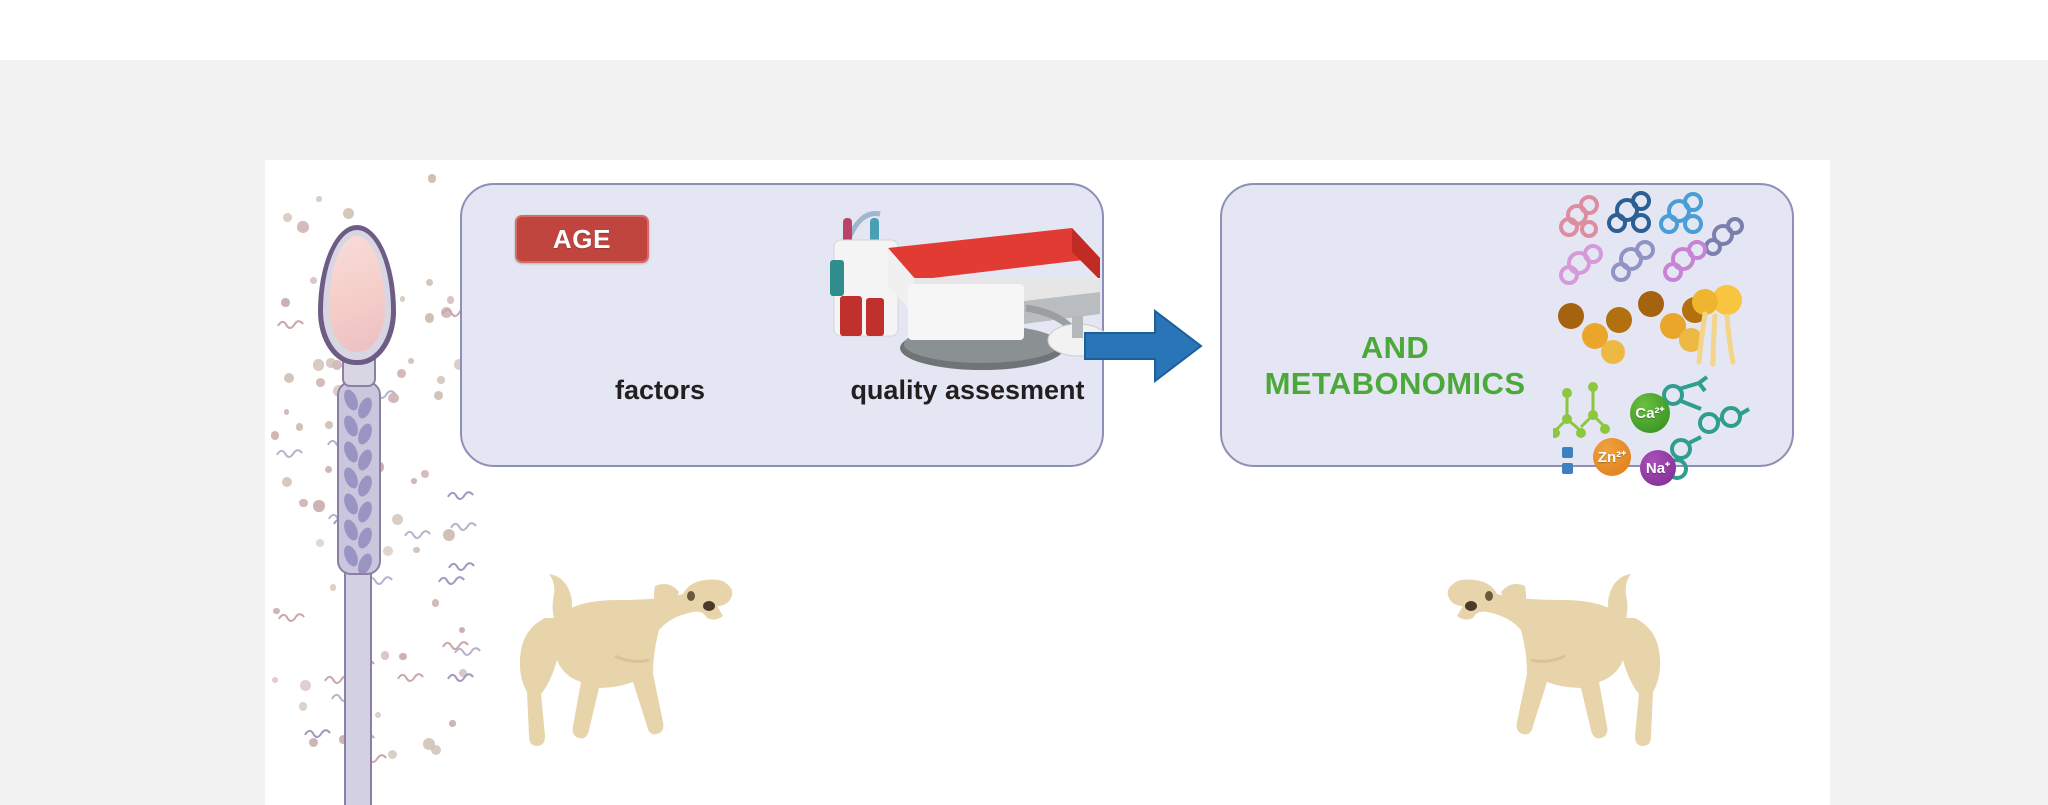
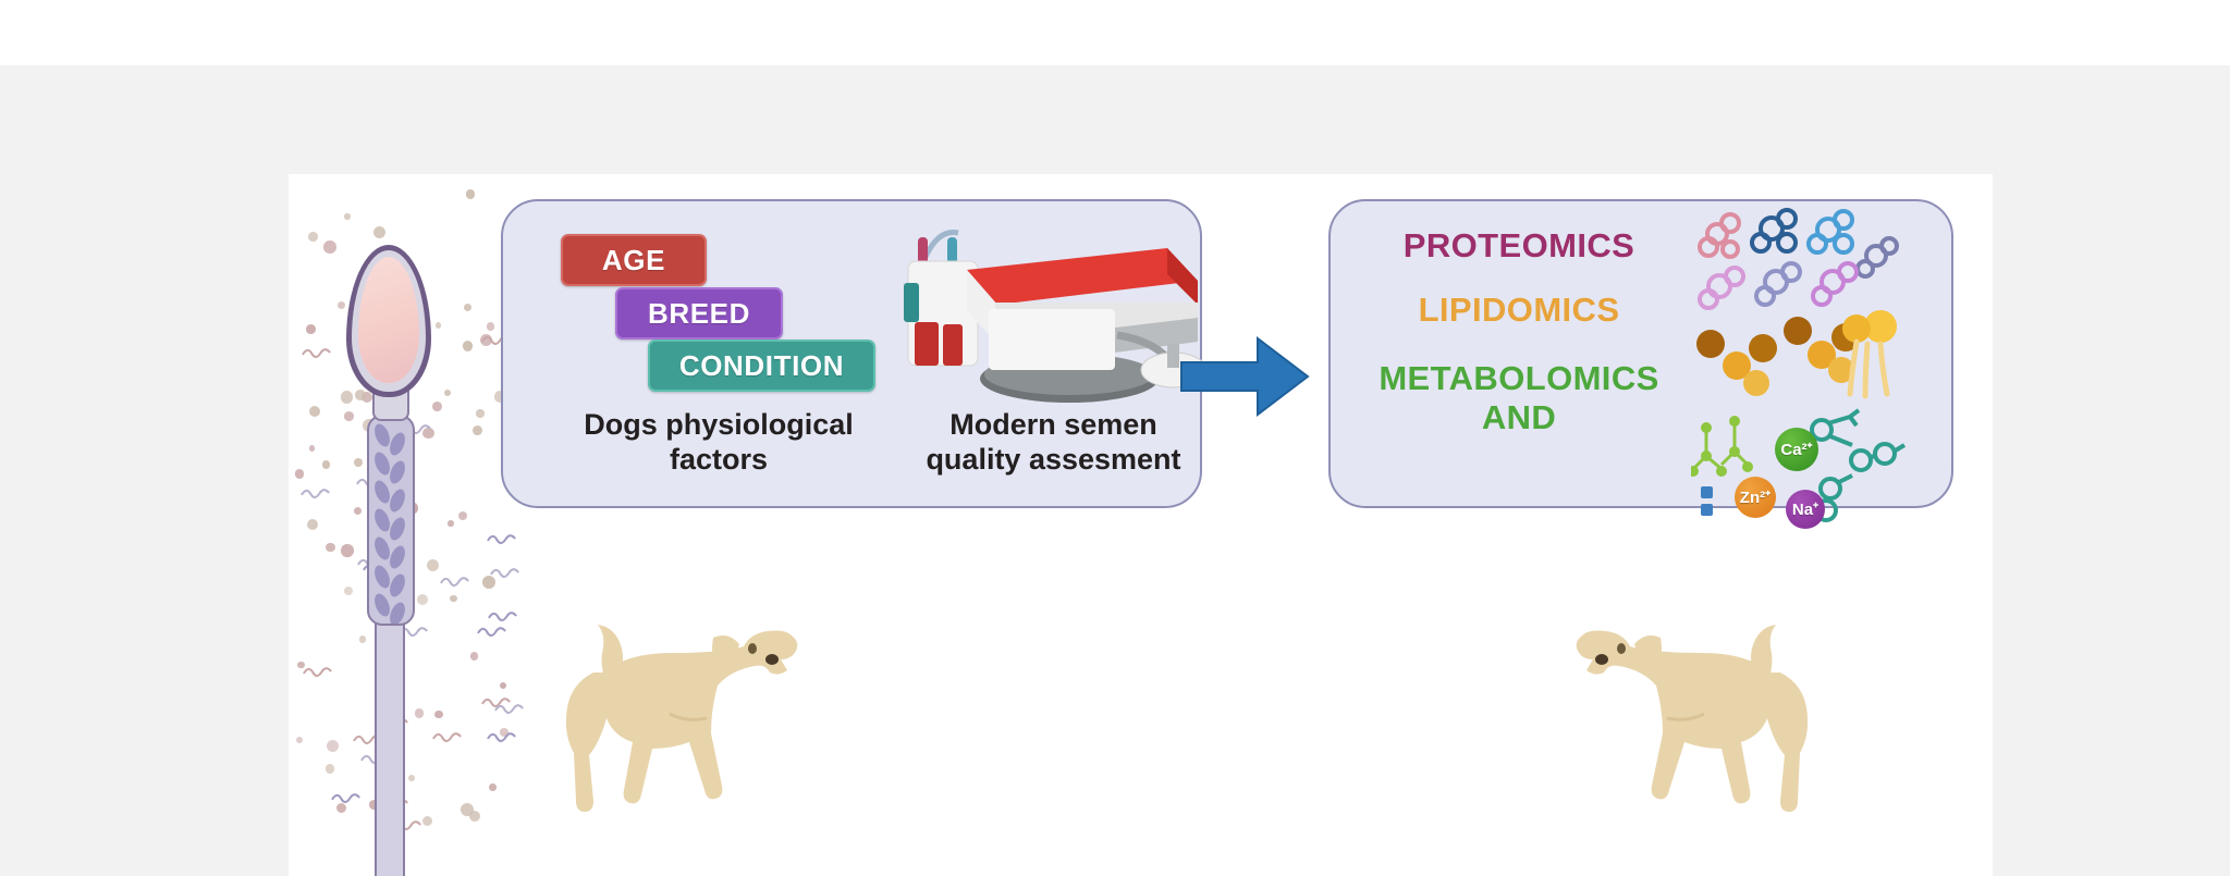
  AGE
+ BREED
+ CONDITION
+ Dogs physiological
  factors
+ Modern semen
  quality assesment
+ PROTEOMICS
+ LIPIDOMICS
+ METABOLOMICS
  AND
- METABONOMICS
  Ca²⁺
  Zn²⁺
  Na⁺
